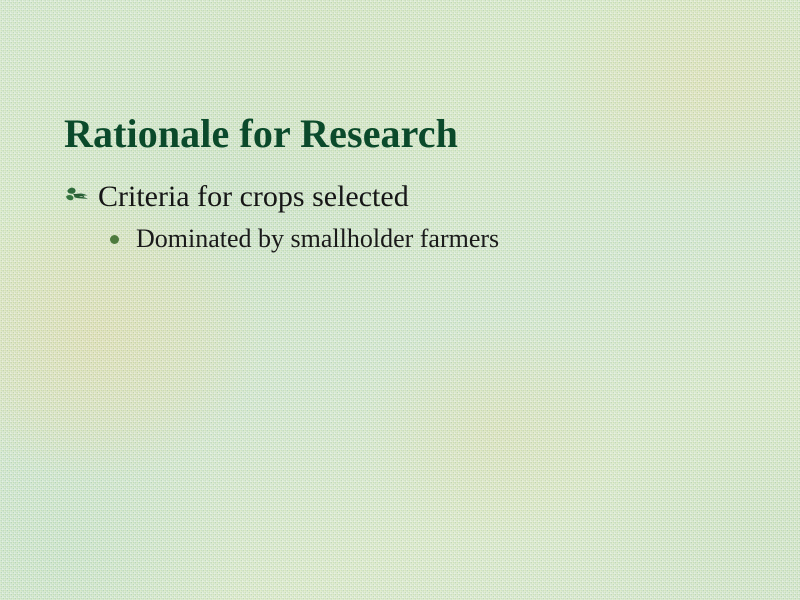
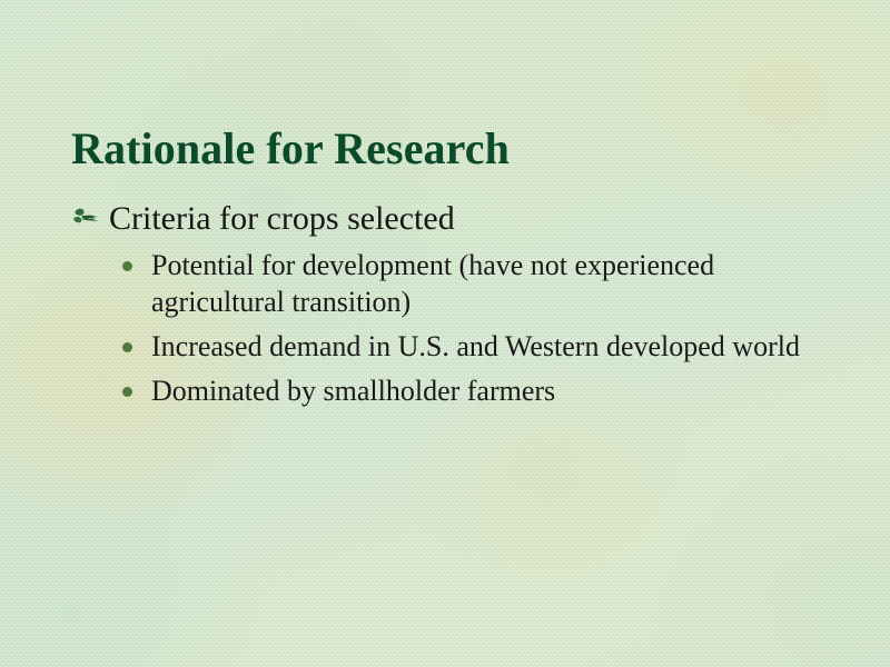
  Rationale for Research
  Criteria for crops selected
+ Potential for development (have not experienced agricultural transition)
+ Increased demand in U.S. and Western developed world
  Dominated by smallholder farmers
